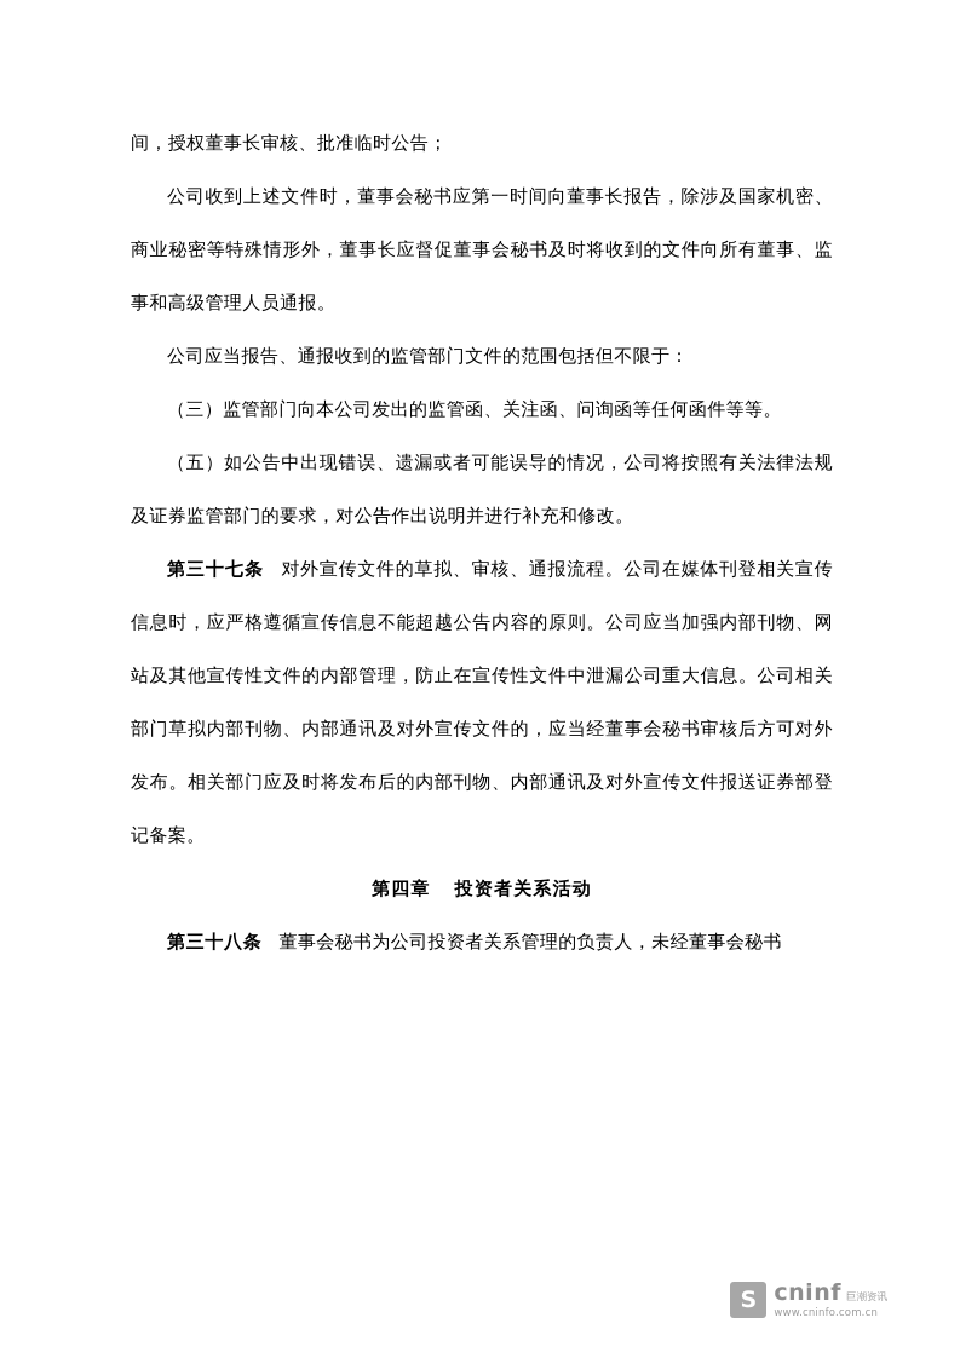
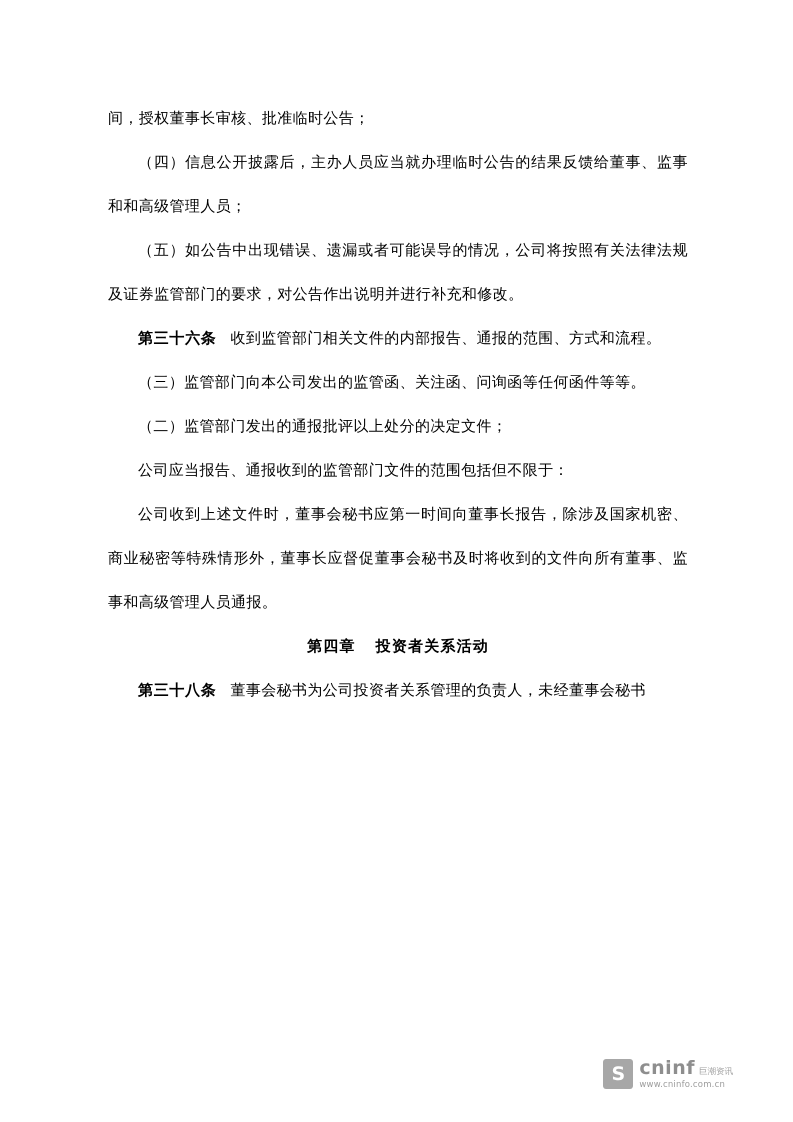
  间，授权董事长审核、批准临时公告；
+ （四）信息公开披露后，主办人员应当就办理临时公告的结果反馈给董事、监事和和高级管理人员；
- 公司收到上述文件时，董事会秘书应第一时间向董事长报告，除涉及国家机密、商业秘密等特殊情形外，董事长应督促董事会秘书及时将收到的文件向所有董事、监事和高级管理人员通报。
+ （五）如公告中出现错误、遗漏或者可能误导的情况，公司将按照有关法律法规及证券监管部门的要求，对公告作出说明并进行补充和修改。
+ 第三十六条 收到监管部门相关文件的内部报告、通报的范围、方式和流程。
- 公司应当报告、通报收到的监管部门文件的范围包括但不限于：
+ （三）监管部门向本公司发出的监管函、关注函、问询函等任何函件等等。
+ （二）监管部门发出的通报批评以上处分的决定文件；
- （三）监管部门向本公司发出的监管函、关注函、问询函等任何函件等等。
+ 公司应当报告、通报收到的监管部门文件的范围包括但不限于：
- （五）如公告中出现错误、遗漏或者可能误导的情况，公司将按照有关法律法规及证券监管部门的要求，对公告作出说明并进行补充和修改。
+ 公司收到上述文件时，董事会秘书应第一时间向董事长报告，除涉及国家机密、商业秘密等特殊情形外，董事长应督促董事会秘书及时将收到的文件向所有董事、监事和高级管理人员通报。
- 第三十七条 对外宣传文件的草拟、审核、通报流程。公司在媒体刊登相关宣传信息时，应严格遵循宣传信息不能超越公告内容的原则。公司应当加强内部刊物、网站及其他宣传性文件的内部管理，防止在宣传性文件中泄漏公司重大信息。公司相关部门草拟内部刊物、内部通讯及对外宣传文件的，应当经董事会秘书审核后方可对外发布。相关部门应及时将发布后的内部刊物、内部通讯及对外宣传文件报送证券部登记备案。
  第四章 投资者关系活动
  第三十八条 董事会秘书为公司投资者关系管理的负责人，未经董事会秘书
  S
  cninf
  巨潮资讯
  www.cninfo.com.cn
